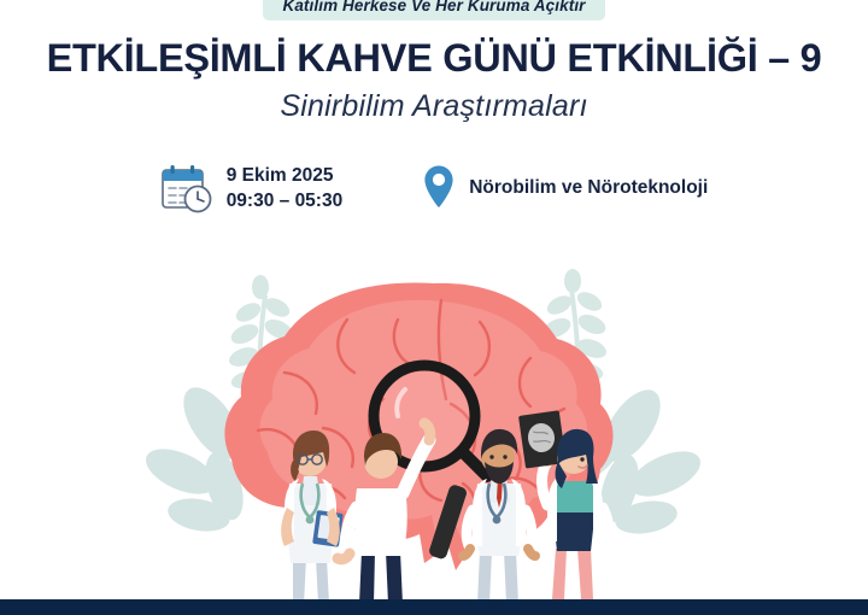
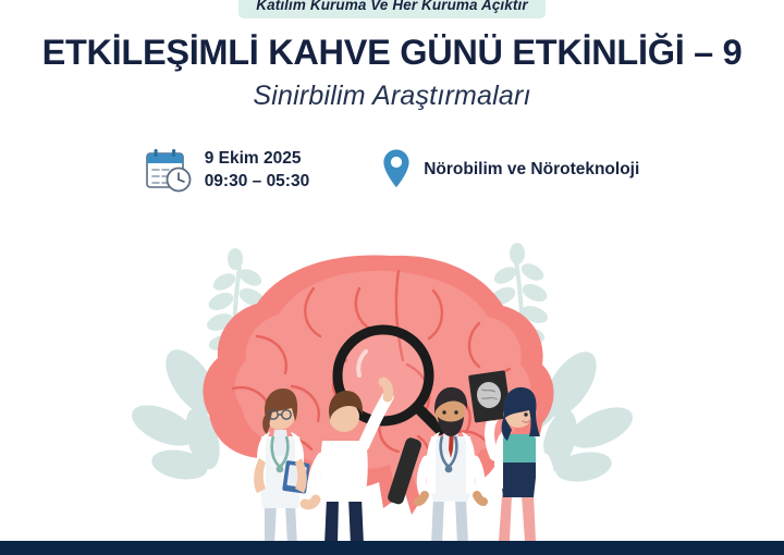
- Katılım Herkese Ve Her Kuruma Açıktır
+ Katılım Kuruma Ve Her Kuruma Açıktır
  ETKİLEŞİMLİ KAHVE GÜNÜ ETKİNLİĞİ – 9
  Sinirbilim Araştırmaları
  9 Ekim 2025
  09:30 – 05:30
  Nörobilim ve Nöroteknoloji
